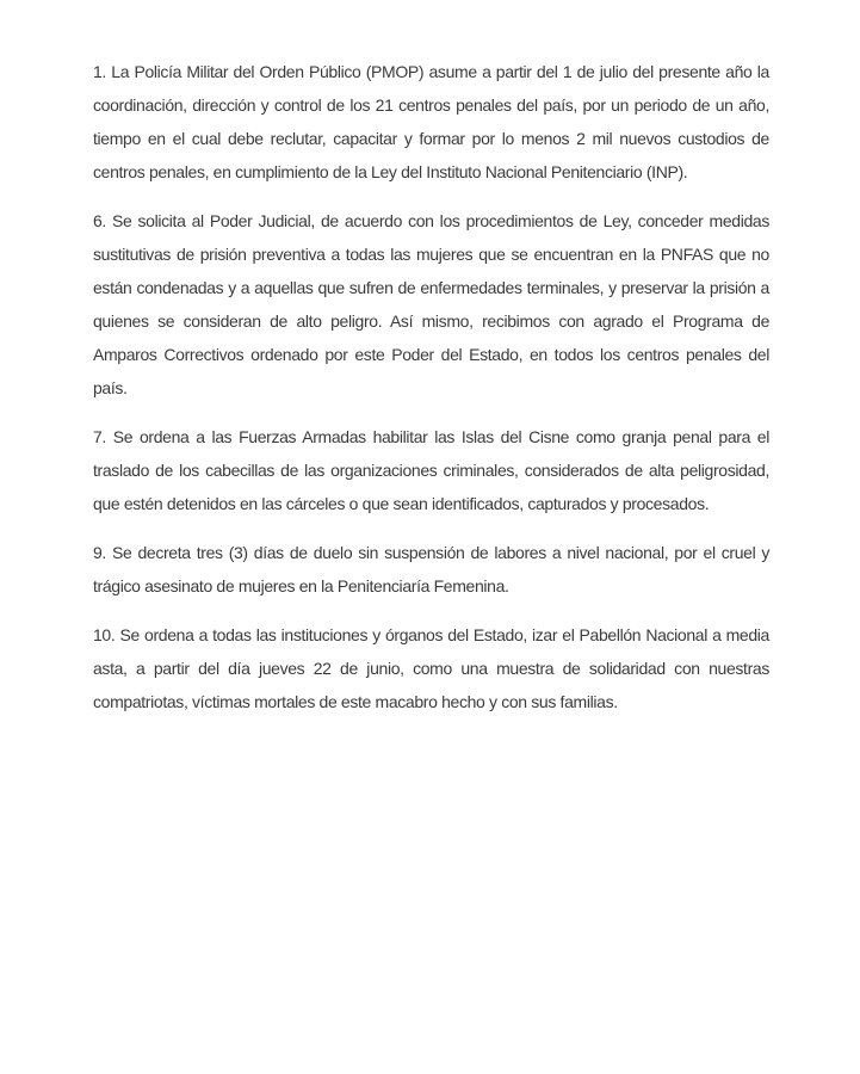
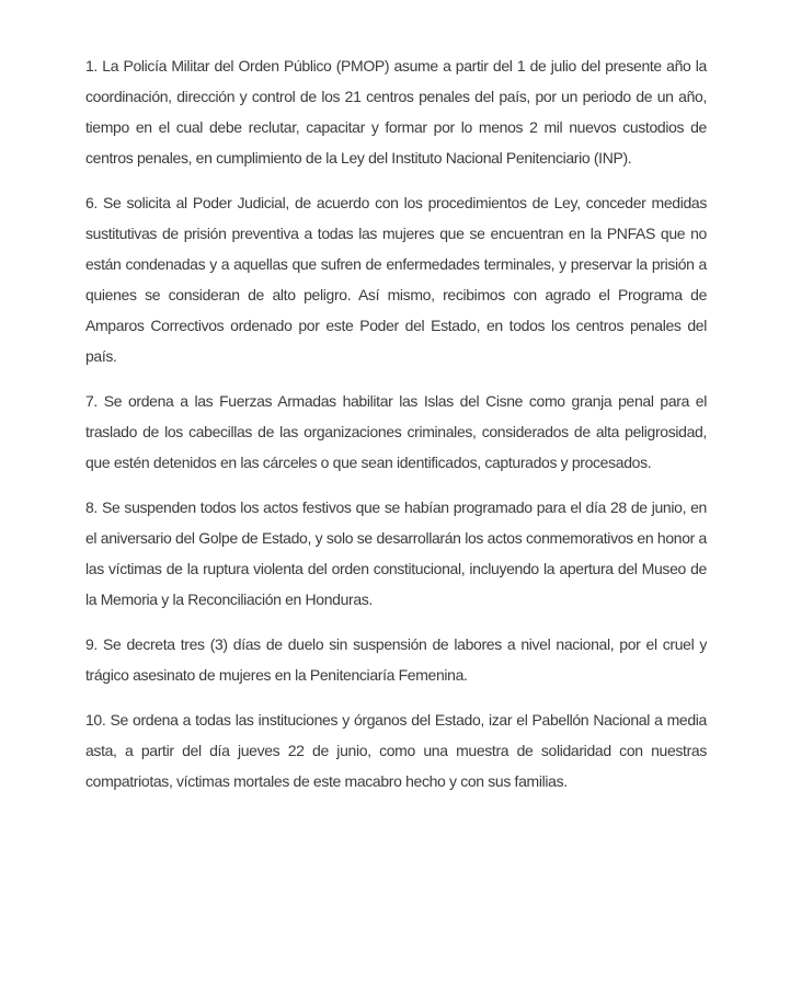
  1. La Policía Militar del Orden Público (PMOP) asume a partir del 1 de julio del presente año la coordinación, dirección y control de los 21 centros penales del país, por un periodo de un año, tiempo en el cual debe reclutar, capacitar y formar por lo menos 2 mil nuevos custodios de centros penales, en cumplimiento de la Ley del Instituto Nacional Penitenciario (INP).
  6. Se solicita al Poder Judicial, de acuerdo con los procedimientos de Ley, conceder medidas sustitutivas de prisión preventiva a todas las mujeres que se encuentran en la PNFAS que no están condenadas y a aquellas que sufren de enfermedades terminales, y preservar la prisión a quienes se consideran de alto peligro. Así mismo, recibimos con agrado el Programa de Amparos Correctivos ordenado por este Poder del Estado, en todos los centros penales del país.
  7. Se ordena a las Fuerzas Armadas habilitar las Islas del Cisne como granja penal para el traslado de los cabecillas de las organizaciones criminales, considerados de alta peligrosidad, que estén detenidos en las cárceles o que sean identificados, capturados y procesados.
+ 8. Se suspenden todos los actos festivos que se habían programado para el día 28 de junio, en el aniversario del Golpe de Estado, y solo se desarrollarán los actos conmemorativos en honor a las víctimas de la ruptura violenta del orden constitucional, incluyendo la apertura del Museo de la Memoria y la Reconciliación en Honduras.
  9. Se decreta tres (3) días de duelo sin suspensión de labores a nivel nacional, por el cruel y trágico asesinato de mujeres en la Penitenciaría Femenina.
  10. Se ordena a todas las instituciones y órganos del Estado, izar el Pabellón Nacional a media asta, a partir del día jueves 22 de junio, como una muestra de solidaridad con nuestras compatriotas, víctimas mortales de este macabro hecho y con sus familias.
